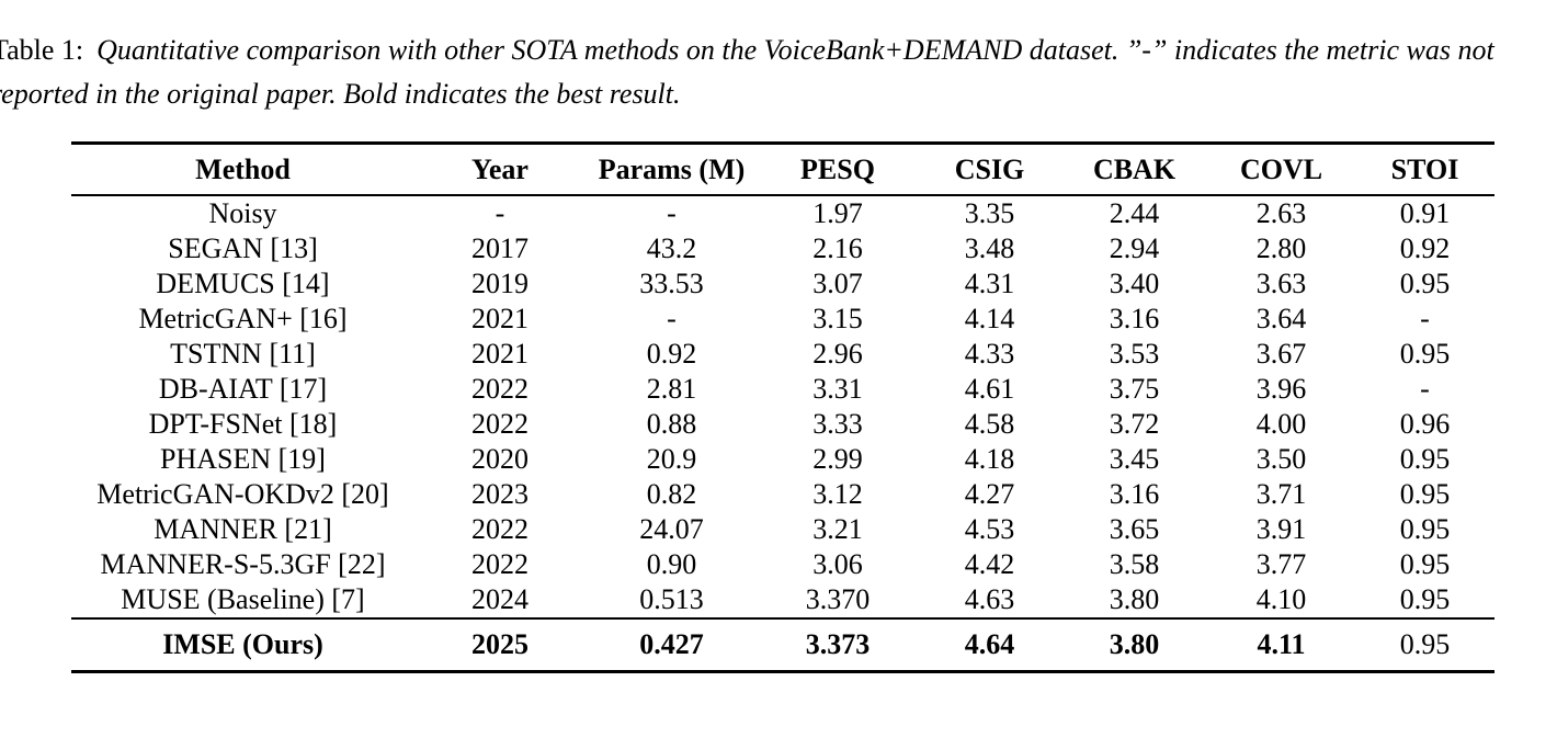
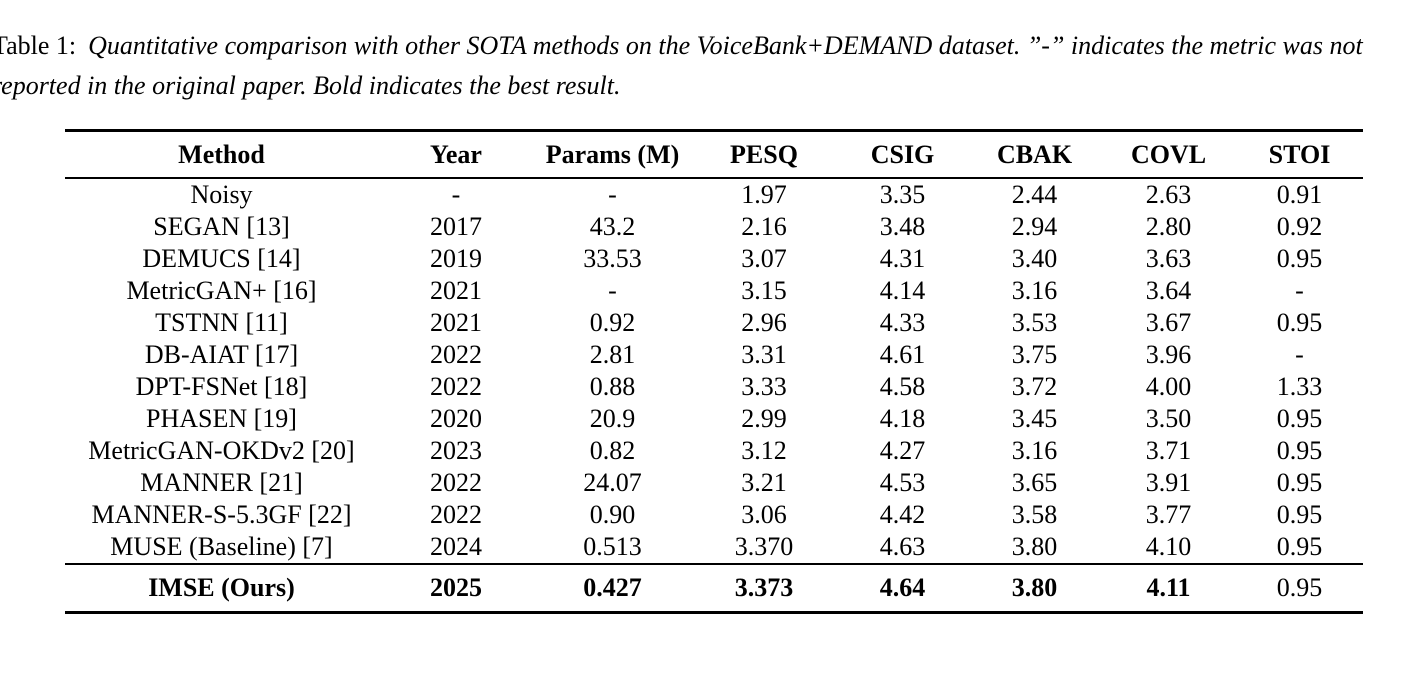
  able 1: Quantitative comparison with other SOTA methods on the VoiceBank+DEMAND dataset. ”-” indicates the metric was not
  eported in the original paper. Bold indicates the best result.
  Method	Year	Params (M)	PESQ	CSIG	CBAK	COVL	STOI
  Noisy	-	-	1.97	3.35	2.44	2.63	0.91
  SEGAN [13]	2017	43.2	2.16	3.48	2.94	2.80	0.92
  DEMUCS [14]	2019	33.53	3.07	4.31	3.40	3.63	0.95
  MetricGAN+ [16]	2021	-	3.15	4.14	3.16	3.64	-
  TSTNN [11]	2021	0.92	2.96	4.33	3.53	3.67	0.95
  DB-AIAT [17]	2022	2.81	3.31	4.61	3.75	3.96	-
- DPT-FSNet [18]	2022	0.88	3.33	4.58	3.72	4.00	0.96
+ DPT-FSNet [18]	2022	0.88	3.33	4.58	3.72	4.00	1.33
  PHASEN [19]	2020	20.9	2.99	4.18	3.45	3.50	0.95
  MetricGAN-OKDv2 [20]	2023	0.82	3.12	4.27	3.16	3.71	0.95
  MANNER [21]	2022	24.07	3.21	4.53	3.65	3.91	0.95
  MANNER-S-5.3GF [22]	2022	0.90	3.06	4.42	3.58	3.77	0.95
  MUSE (Baseline) [7]	2024	0.513	3.370	4.63	3.80	4.10	0.95
  IMSE (Ours)	2025	0.427	3.373	4.64	3.80	4.11	0.95
